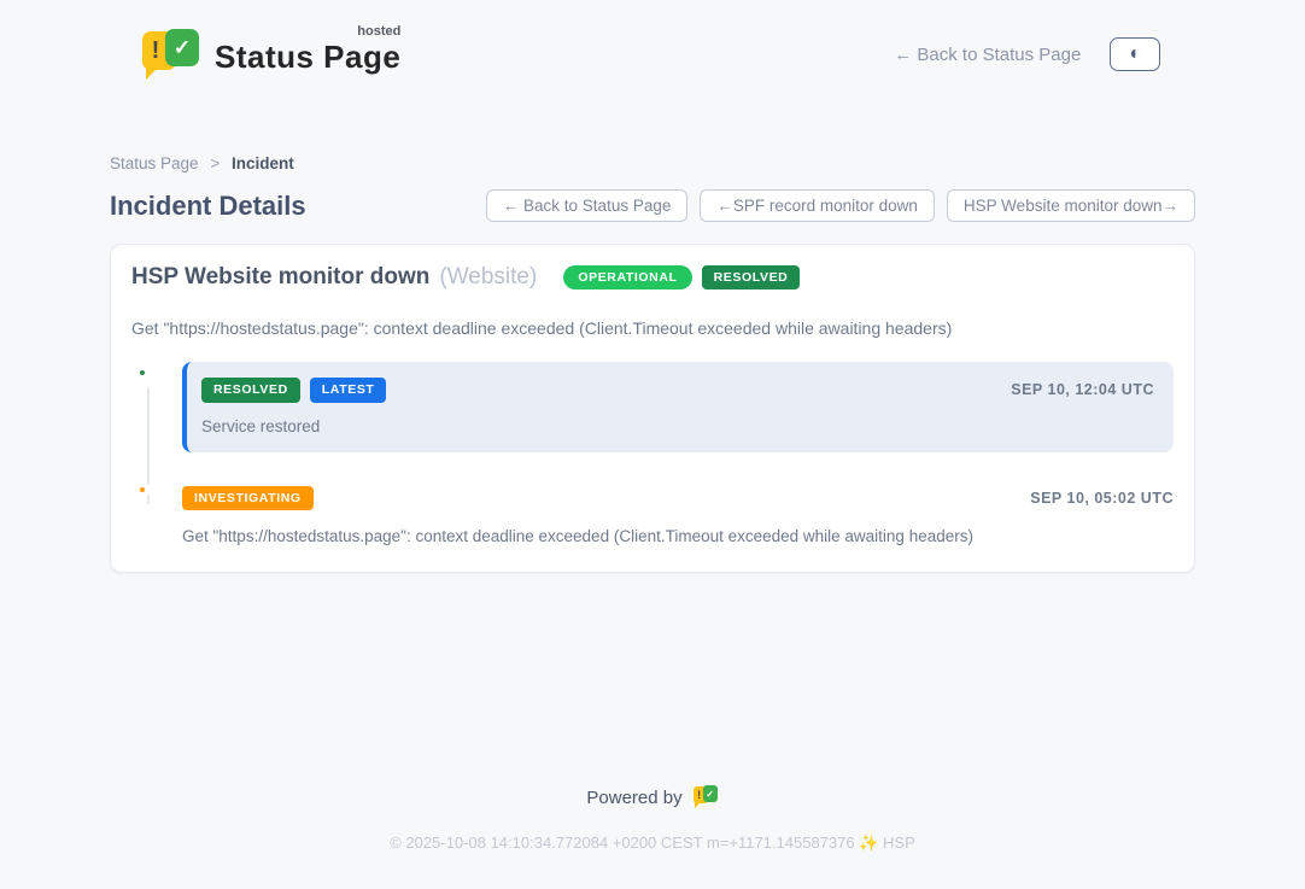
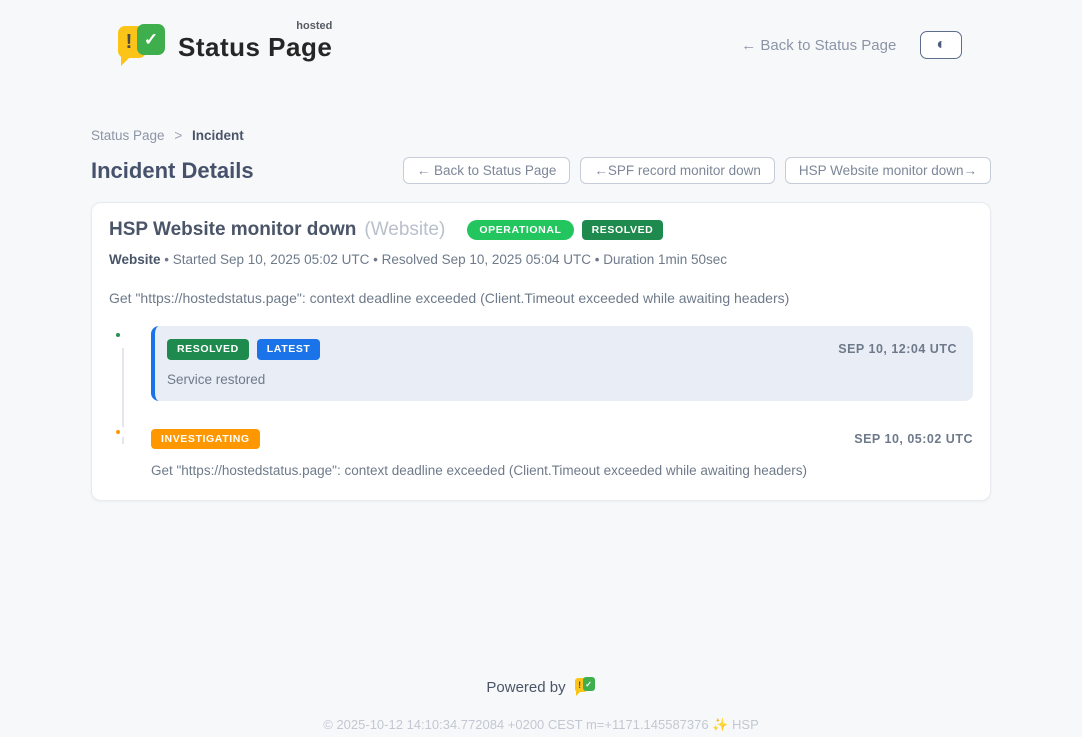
  !
  ✓
  Status Page
  hosted
  ← Back to Status Page
  ◐
  Status Page > Incident
  Incident Details
  ← Back to Status Page
  ←SPF record monitor down
  HSP Website monitor down→
  HSP Website monitor down
  (Website)
  OPERATIONAL
  RESOLVED
+ Website • Started Sep 10, 2025 05:02 UTC • Resolved Sep 10, 2025 05:04 UTC • Duration 1min 50sec
  Get "https://hostedstatus.page": context deadline exceeded (Client.Timeout exceeded while awaiting headers)
  RESOLVED
  LATEST
  SEP 10, 12:04 UTC
  Service restored
  INVESTIGATING
  SEP 10, 05:02 UTC
  Get "https://hostedstatus.page": context deadline exceeded (Client.Timeout exceeded while awaiting headers)
  Powered by
  !
  ✓
- © 2025-10-08 14:10:34.772084 +0200 CEST m=+1171.145587376 ✨ HSP
+ © 2025-10-12 14:10:34.772084 +0200 CEST m=+1171.145587376 ✨ HSP
